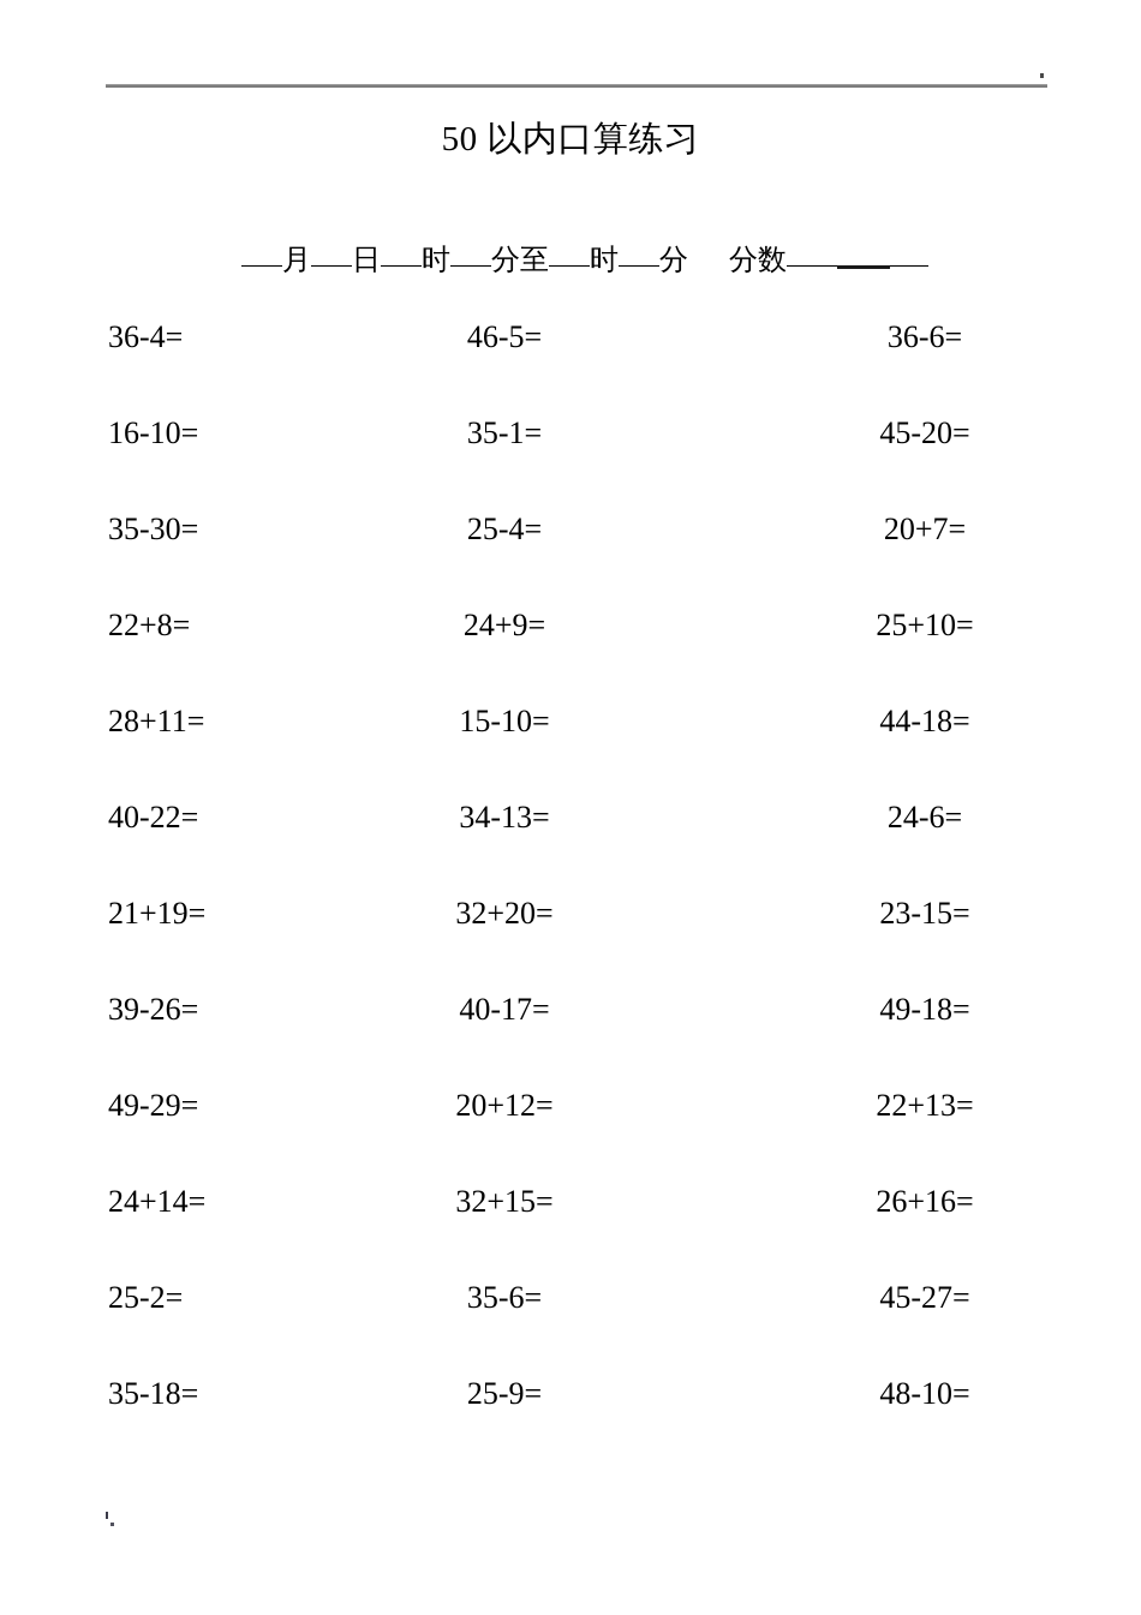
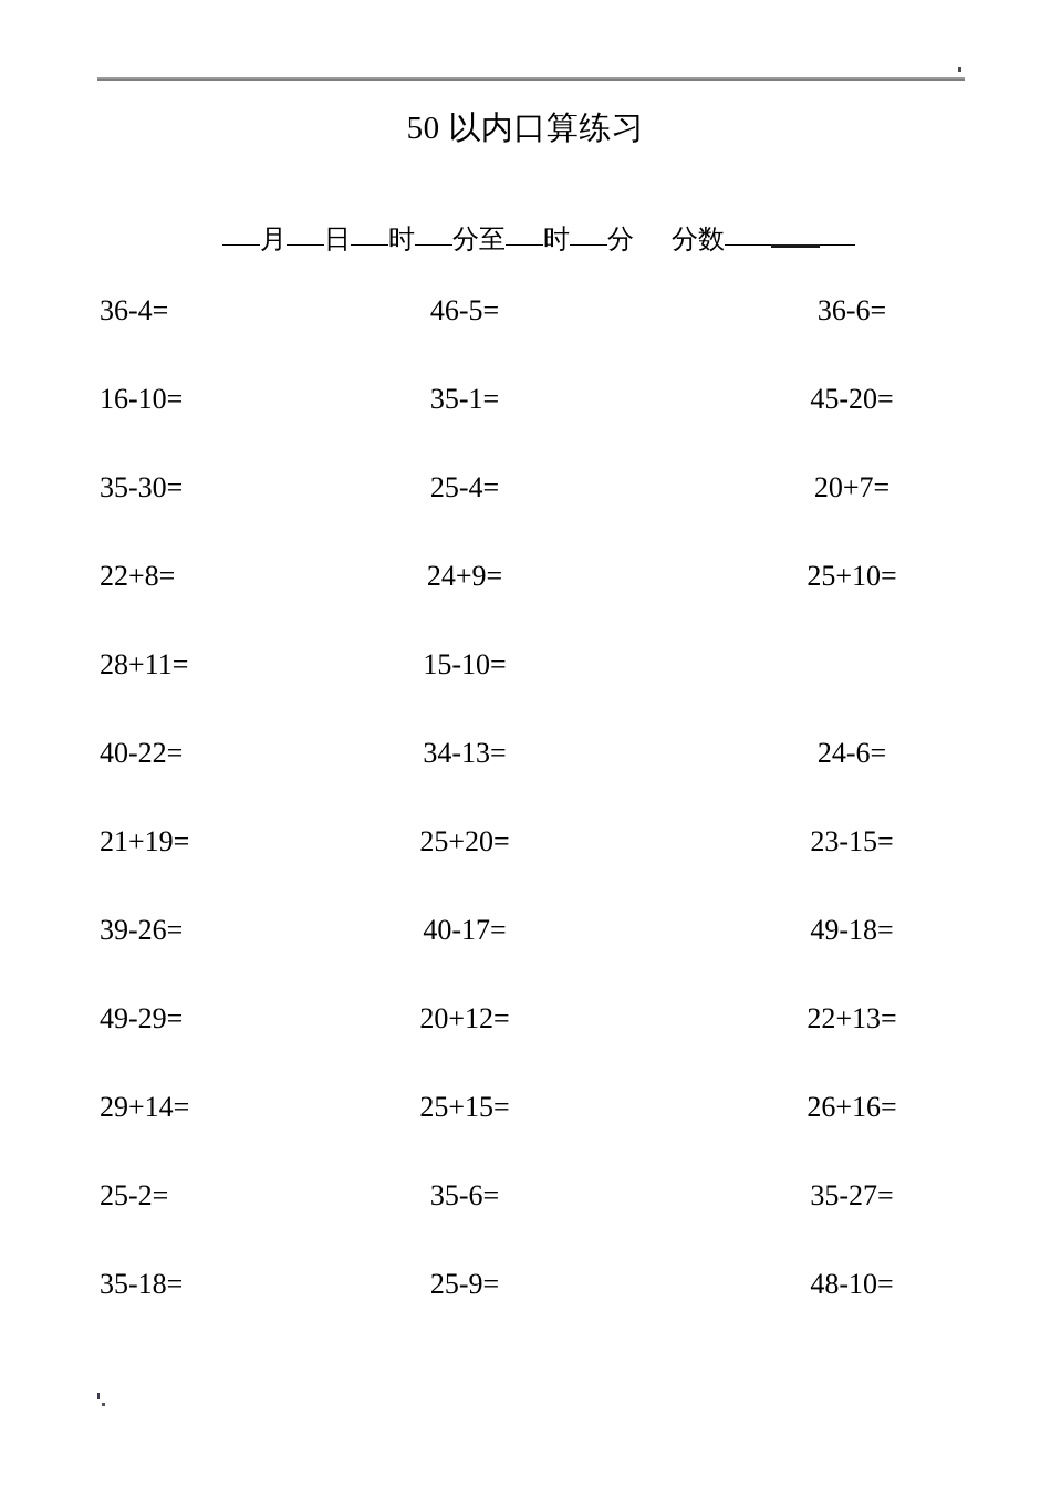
  50 以内口算练习
  月 日 时 分至 时 分 分数
  36-4=
  46-5=
  36-6=
  16-10=
  35-1=
  45-20=
  35-30=
  25-4=
  20+7=
  22+8=
  24+9=
  25+10=
  28+11=
  15-10=
- 44-18=
  40-22=
  34-13=
  24-6=
  21+19=
- 32+20=
+ 25+20=
  23-15=
  39-26=
  40-17=
  49-18=
  49-29=
  20+12=
  22+13=
- 24+14=
+ 29+14=
- 32+15=
+ 25+15=
  26+16=
  25-2=
  35-6=
- 45-27=
+ 35-27=
  35-18=
  25-9=
  48-10=
